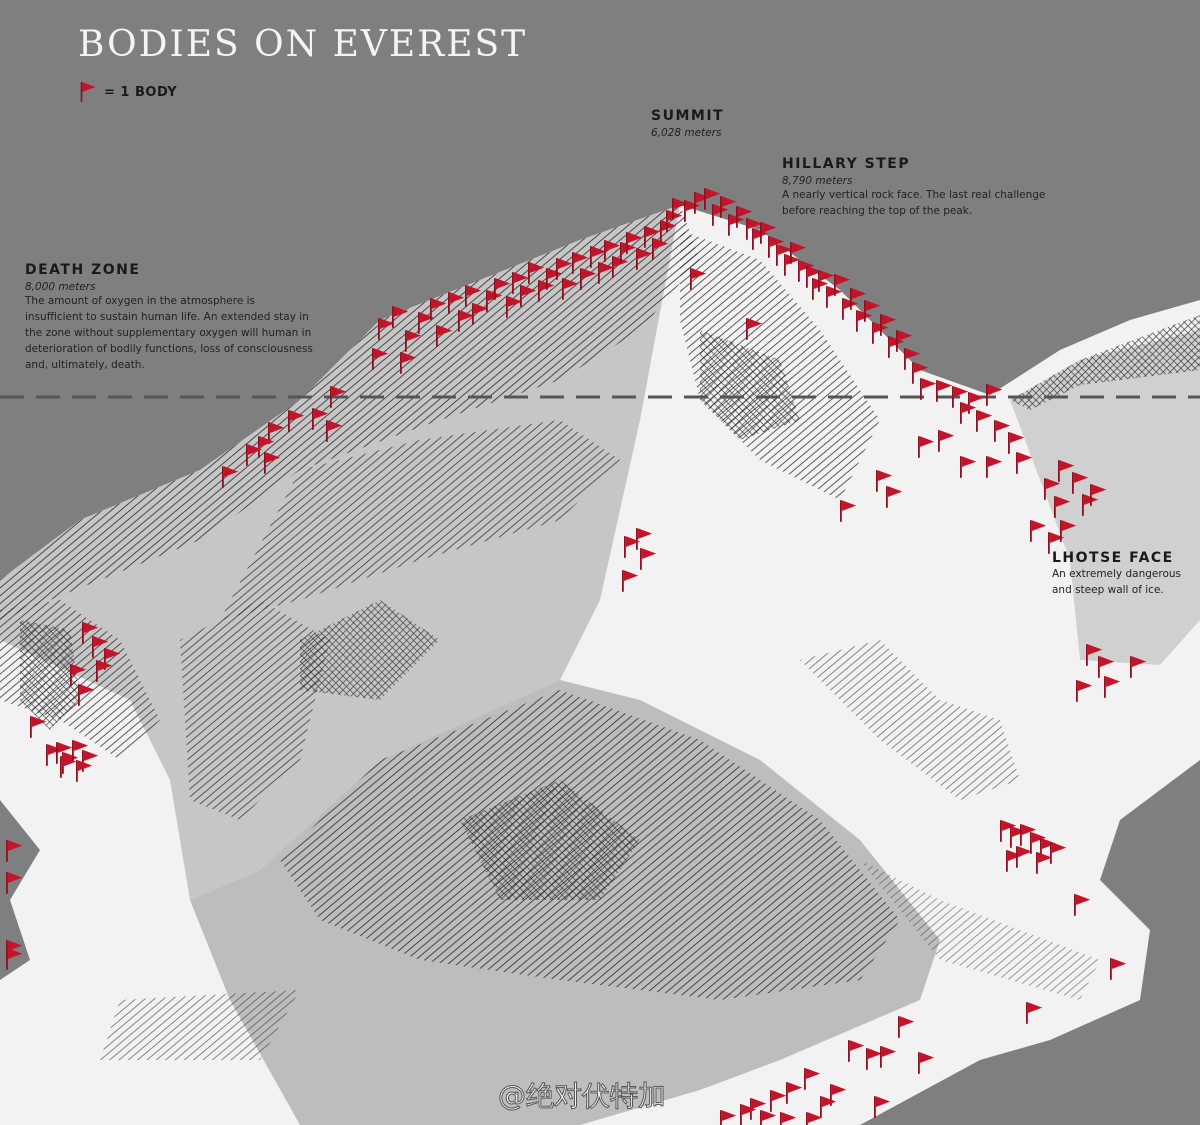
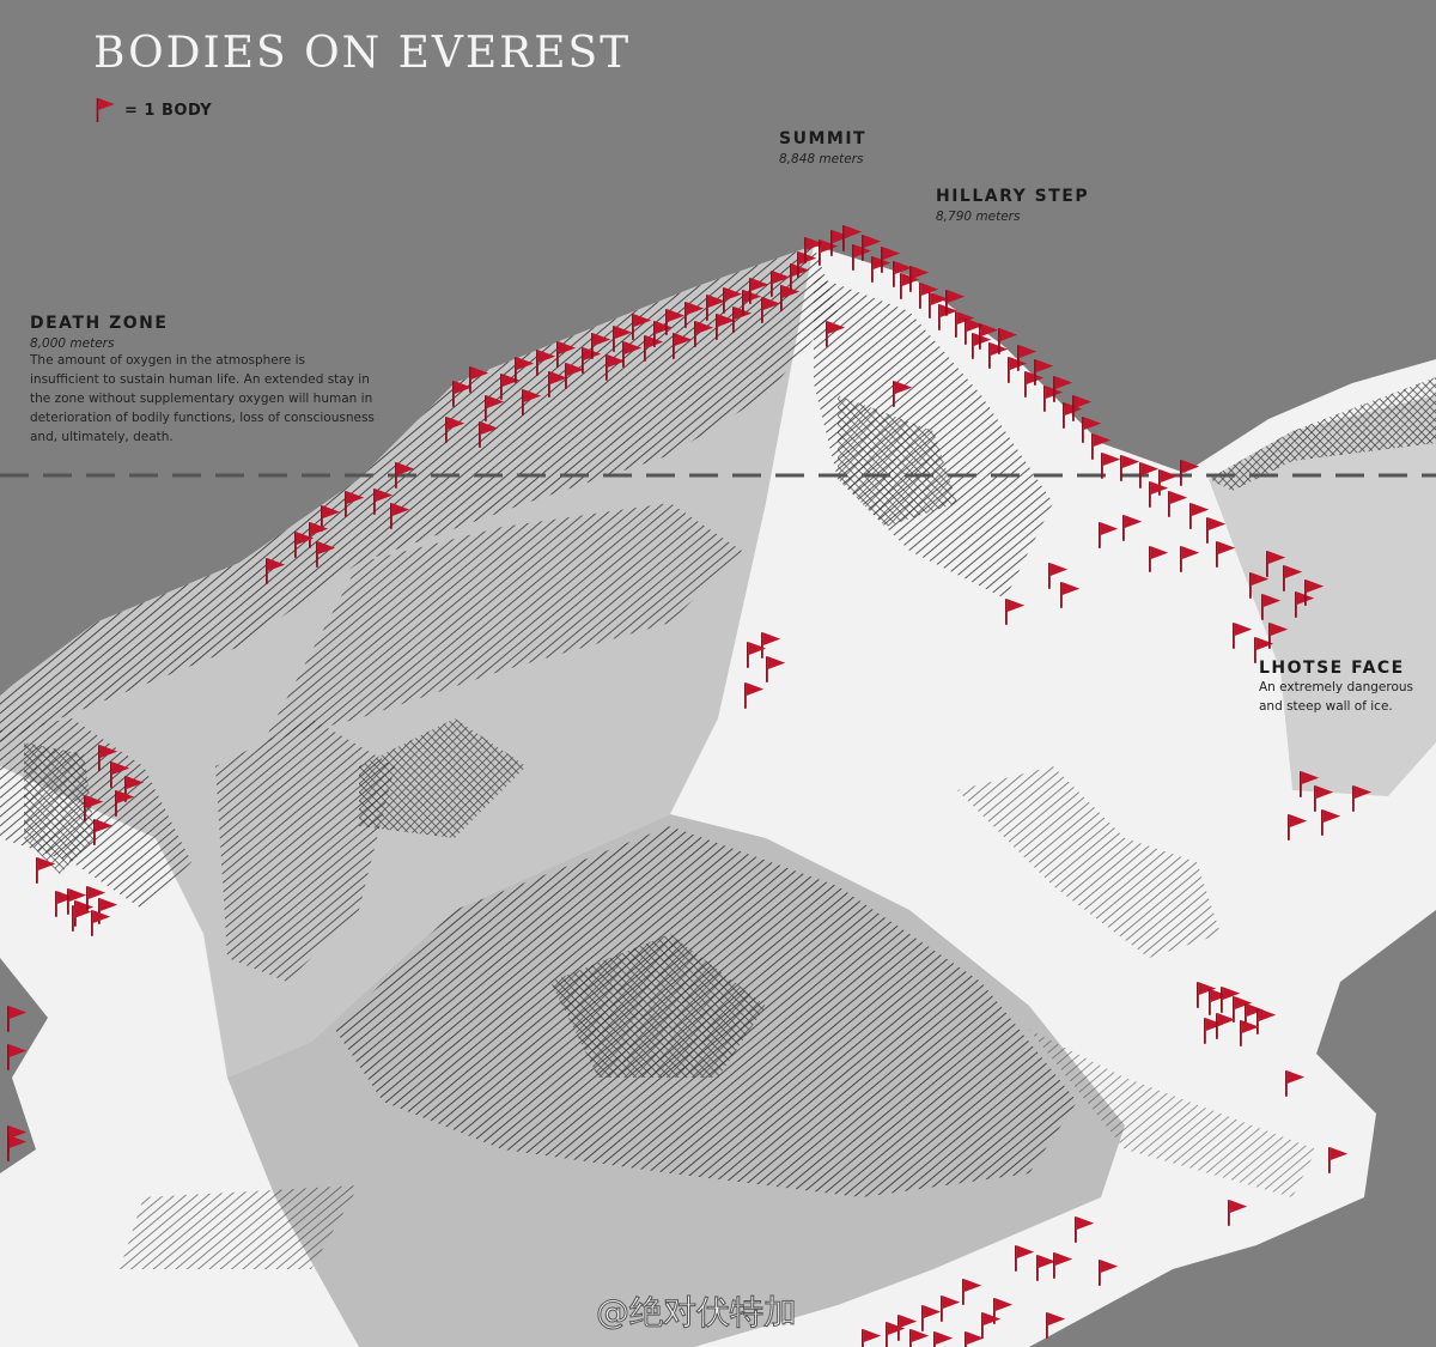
  BODIES ON EVEREST
  = 1 BODY
  SUMMIT
- 6,028 meters
+ 8,848 meters
  HILLARY STEP
  8,790 meters
- A nearly vertical rock face. The last real challenge before reaching the top of the peak.
  DEATH ZONE
  8,000 meters
  The amount of oxygen in the atmosphere is insufficient to sustain human life. An extended stay in the zone without supplementary oxygen will human in deterioration of bodily functions, loss of consciousness and, ultimately, death.
  LHOTSE FACE
  An extremely dangerous and steep wall of ice.
  @绝对伏特加
